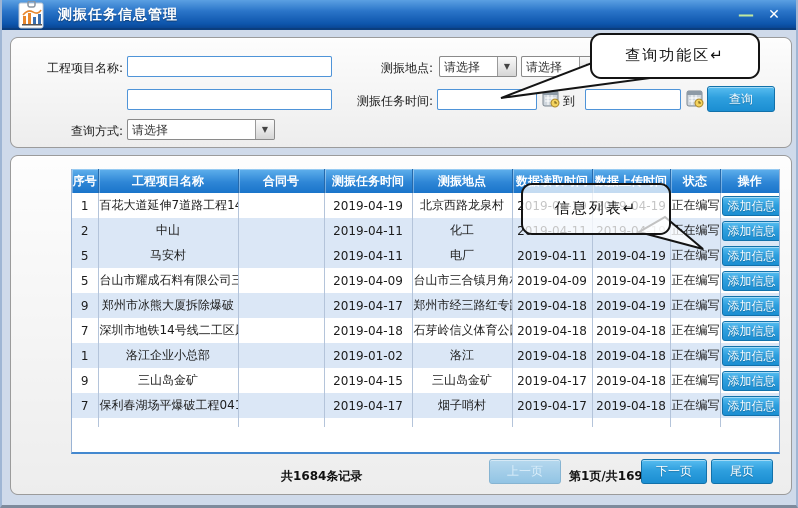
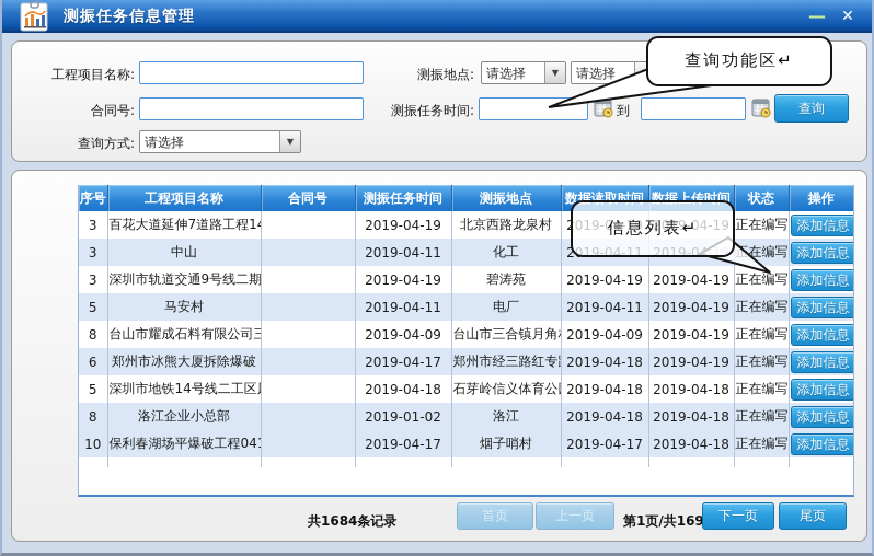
  测振任务信息管理
  —
  ✕
  工程项目名称:
  测振地点:
  请选择
  ▼
  请选择
+ 合同号:
  测振任务时间:
  到
  查询
  查询方式:
  请选择
  ▼
  序号	工程项目名称	合同号	测振任务时间	测振地点	数据读取时间	数据上传时间	状态	操作
- 1	百花大道延伸7道路工程1		2019-04-19	北京西路龙泉村	2019-04-19	2019-04-19	正在编写	添加信息
+ 3	百花大道延伸7道路工程1		2019-04-19	北京西路龙泉村	2019-04-19	2019-04-19	正在编写	添加信息
- 2	中山		2019-04-11	化工	2019-04-11	2019-04-19	正在编写	添加信息
+ 3	中山		2019-04-11	化工	2019-04-11	2019-04-19	正在编写	添加信息
+ 3	深圳市轨道交通9号线二期		2019-04-19	碧涛苑	2019-04-19	2019-04-19	正在编写	添加信息
  5	马安村		2019-04-11	电厂	2019-04-11	2019-04-19	正在编写	添加信息
- 5	台山市耀成石料有限公司三		2019-04-09	台山市三合镇月角	2019-04-09	2019-04-19	正在编写	添加信息
+ 8	台山市耀成石料有限公司三		2019-04-09	台山市三合镇月角	2019-04-09	2019-04-19	正在编写	添加信息
- 9	郑州市冰熊大厦拆除爆破		2019-04-17	郑州市经三路红专	2019-04-18	2019-04-19	正在编写	添加信息
+ 6	郑州市冰熊大厦拆除爆破		2019-04-17	郑州市经三路红专	2019-04-18	2019-04-19	正在编写	添加信息
- 7	深圳市地铁14号线二工区		2019-04-18	石芽岭信义体育公	2019-04-18	2019-04-18	正在编写	添加信息
+ 5	深圳市地铁14号线二工区		2019-04-18	石芽岭信义体育公	2019-04-18	2019-04-18	正在编写	添加信息
- 1	洛江企业小总部		2019-01-02	洛江	2019-04-18	2019-04-18	正在编写	添加信息
+ 8	洛江企业小总部		2019-01-02	洛江	2019-04-18	2019-04-18	正在编写	添加信息
- 9	三山岛金矿		2019-04-15	三山岛金矿	2019-04-17	2019-04-18	正在编写	添加信息
- 7	保利春湖场平爆破工程04		2019-04-17	烟子哨村	2019-04-17	2019-04-18	正在编写	添加信息
+ 10	保利春湖场平爆破工程04		2019-04-17	烟子哨村	2019-04-17	2019-04-18	正在编写	添加信息
  共1684条记录
+ 首页
  上一页
  第1页/共169
  下一页
  尾页
  查询功能区↵
  信息列表↵
